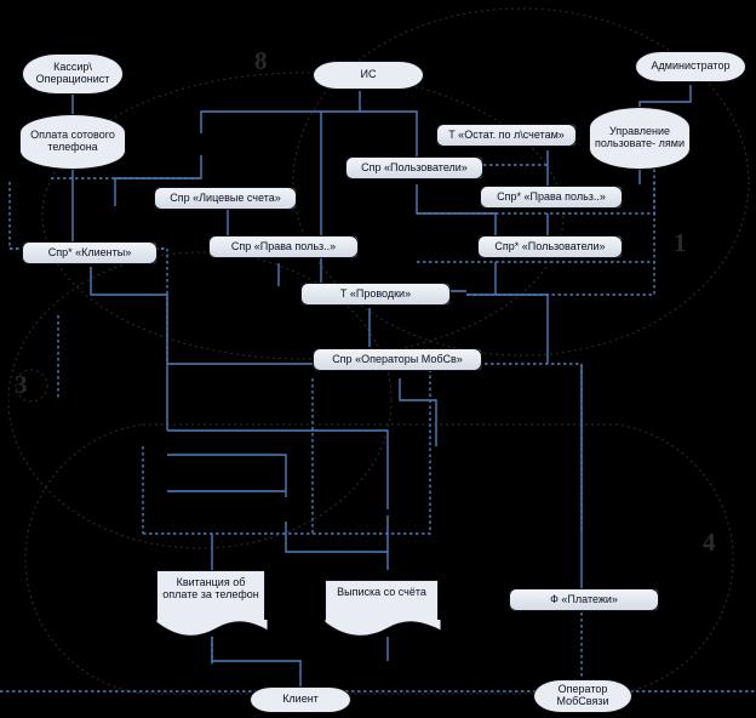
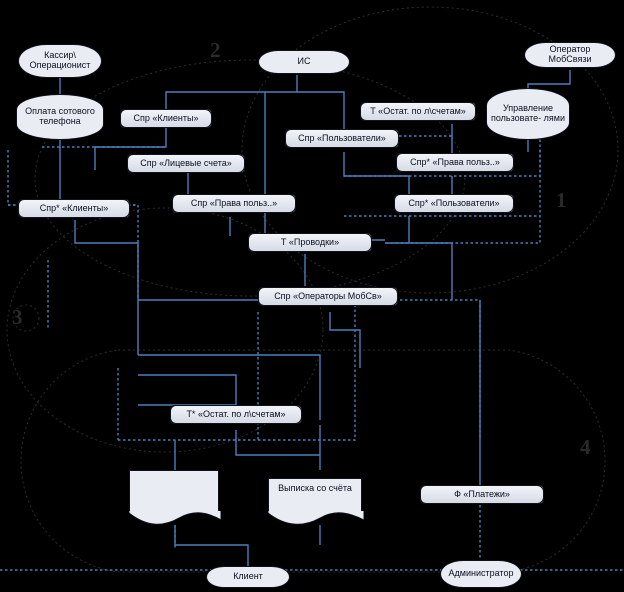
- 8
+ 2
  1
  3
  4
  Кассир\ Операционист
  ИС
- Администратор
+ Оператор МобСвязи
  Клиент
- Оператор МобСвязи
+ Администратор
  Оплата сотового телефона
  Управление пользовате- лями
+ Спр «Клиенты»
  Спр «Лицевые счета»
  Спр «Права польз..»
  Т «Проводки»
  Спр «Пользователи»
  Т «Остат. по л\счетам»
  Спр* «Права польз..»
  Спр* «Пользователи»
  Спр* «Клиенты»
  Спр «Операторы МобСв»
+ Т* «Остат. по л\счетам»
  Ф «Платежи»
- Квитанция об оплате за телефон
  Выписка со счёта
